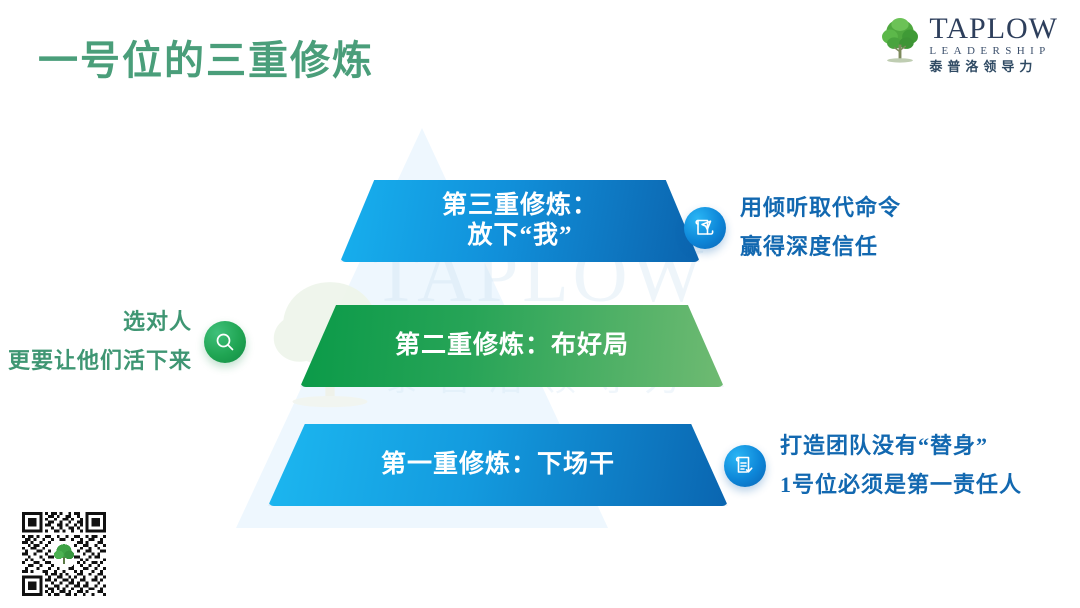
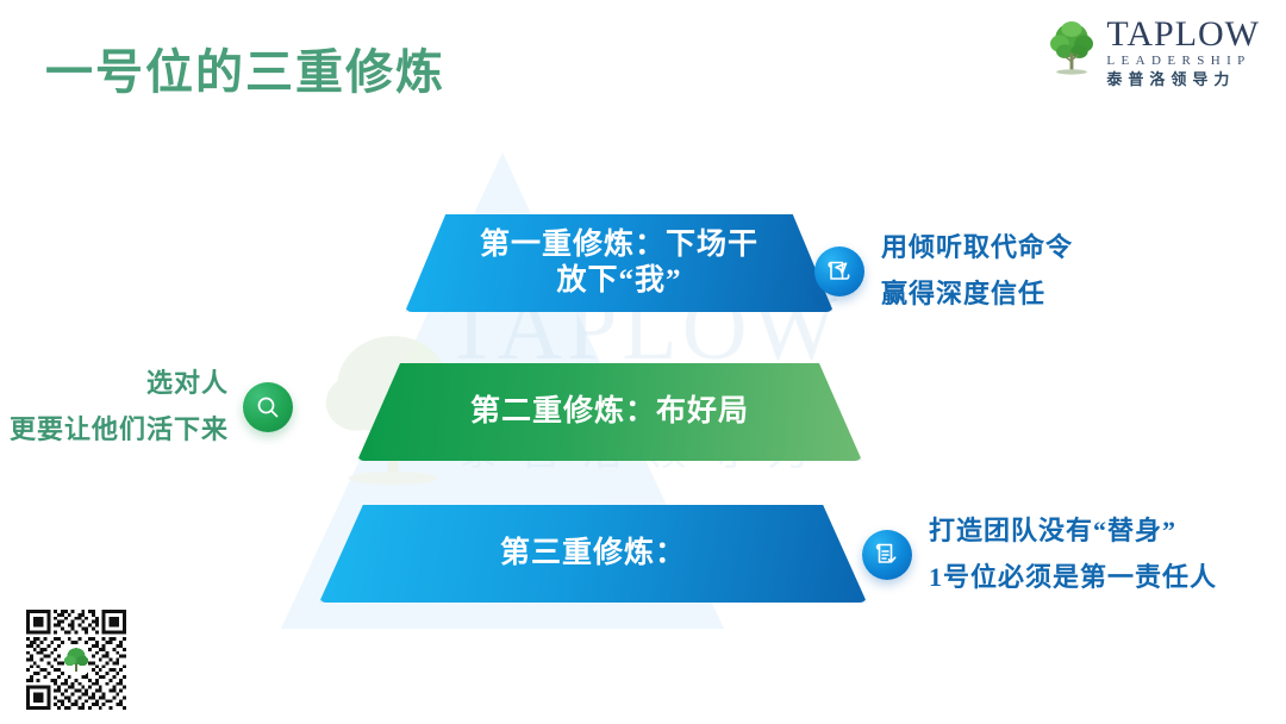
  TAPLOW
  一号位的三重修炼
  TAPLOW
  LEADERSHIP
  泰普洛领导力
- 第三重修炼：
+ 第一重修炼：下场干
  放下“我”
  第二重修炼：布好局
- 第一重修炼：下场干
+ 第三重修炼：
  用倾听取代命令
  赢得深度信任
  选对人
  更要让他们活下来
  打造团队没有“替身”
  1号位必须是第一责任人
